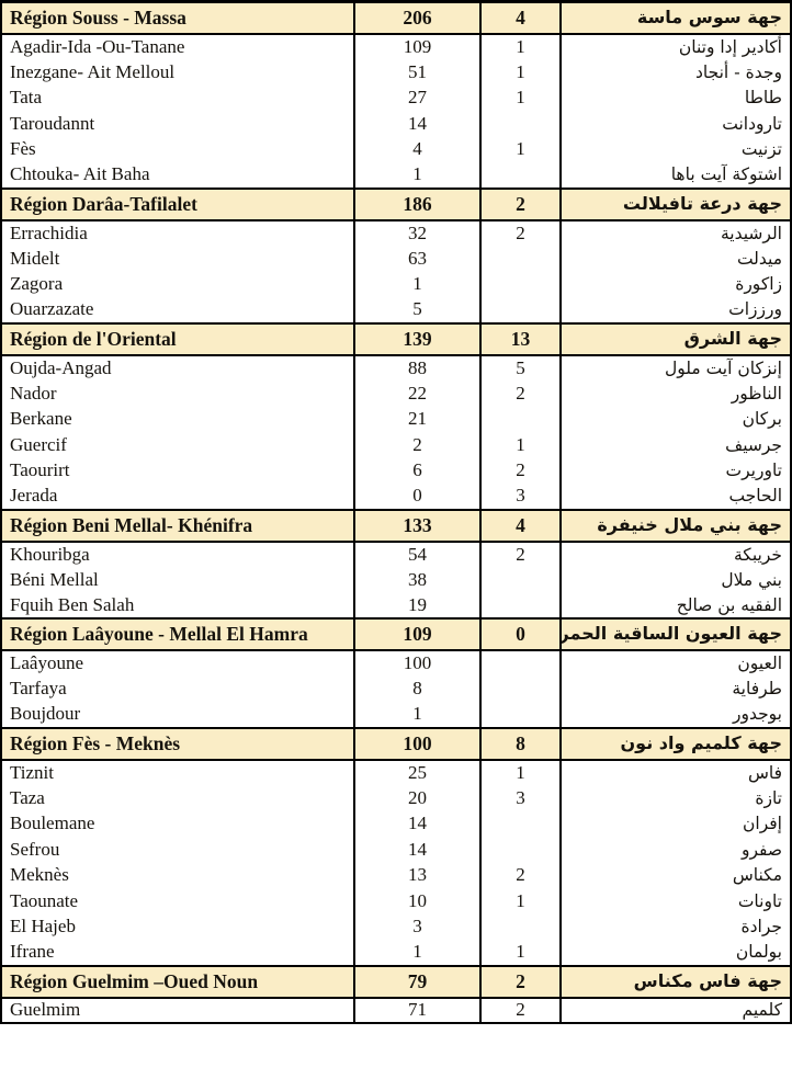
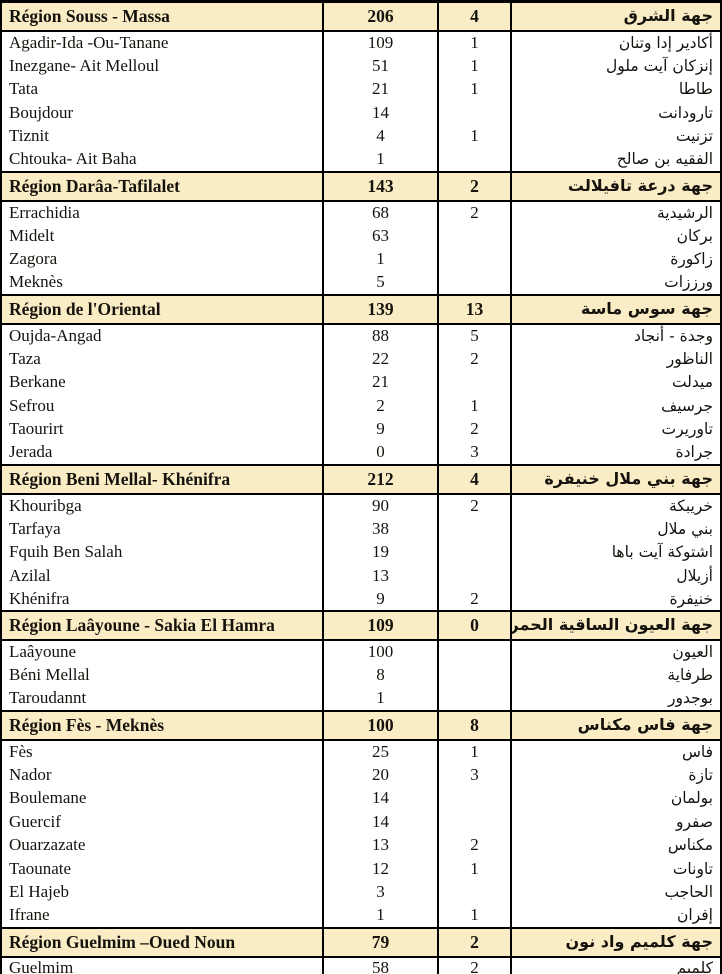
- Région Souss - Massa	206	4	جهة سوس ماسة
+ Région Souss - Massa	206	4	جهة الشرق
  Agadir-Ida -Ou-Tanane	109	1	أكادير إدا وتنان
- Inezgane- Ait Melloul	51	1	وجدة - أنجاد
+ Inezgane- Ait Melloul	51	1	إنزكان آيت ملول
- Tata	27	1	طاطا
+ Tata	21	1	طاطا
- Taroudannt	14		تارودانت
+ Boujdour	14		تارودانت
- Fès	4	1	تزنيت
+ Tiznit	4	1	تزنيت
- Chtouka- Ait Baha	1		اشتوكة آيت باها
+ Chtouka- Ait Baha	1		الفقيه بن صالح
- Région Darâa-Tafilalet	186	2	جهة درعة تافيلالت
+ Région Darâa-Tafilalet	143	2	جهة درعة تافيلالت
- Errachidia	32	2	الرشيدية
+ Errachidia	68	2	الرشيدية
- Midelt	63		ميدلت
+ Midelt	63		بركان
  Zagora	1		زاكورة
- Ouarzazate	5		ورززات
+ Meknès	5		ورززات
- Région de l'Oriental	139	13	جهة الشرق
+ Région de l'Oriental	139	13	جهة سوس ماسة
- Oujda-Angad	88	5	إنزكان آيت ملول
+ Oujda-Angad	88	5	وجدة - أنجاد
- Nador	22	2	الناظور
+ Taza	22	2	الناظور
- Berkane	21		بركان
+ Berkane	21		ميدلت
- Guercif	2	1	جرسيف
+ Sefrou	2	1	جرسيف
- Taourirt	6	2	تاوريرت
+ Taourirt	9	2	تاوريرت
- Jerada	0	3	الحاجب
+ Jerada	0	3	جرادة
- Région Beni Mellal- Khénifra	133	4	جهة بني ملال خنيفرة
+ Région Beni Mellal- Khénifra	212	4	جهة بني ملال خنيفرة
- Khouribga	54	2	خريبكة
+ Khouribga	90	2	خريبكة
- Béni Mellal	38		بني ملال
+ Tarfaya	38		بني ملال
- Fquih Ben Salah	19		الفقيه بن صالح
+ Fquih Ben Salah	19		اشتوكة آيت باها
+ Azilal	13		أزيلال
+ Khénifra	9	2	خنيفرة
- Région Laâyoune - Mellal El Hamra	109	0	جهة العيون الساقية الحمر
+ Région Laâyoune - Sakia El Hamra	109	0	جهة العيون الساقية الحمر
  Laâyoune	100		العيون
- Tarfaya	8		طرفاية
+ Béni Mellal	8		طرفاية
- Boujdour	1		بوجدور
+ Taroudannt	1		بوجدور
- Région Fès - Meknès	100	8	جهة كلميم واد نون
+ Région Fès - Meknès	100	8	جهة فاس مكناس
- Tiznit	25	1	فاس
+ Fès	25	1	فاس
- Taza	20	3	تازة
+ Nador	20	3	تازة
- Boulemane	14		إفران
+ Boulemane	14		بولمان
- Sefrou	14		صفرو
+ Guercif	14		صفرو
- Meknès	13	2	مكناس
+ Ouarzazate	13	2	مكناس
- Taounate	10	1	تاونات
+ Taounate	12	1	تاونات
- El Hajeb	3		جرادة
+ El Hajeb	3		الحاجب
- Ifrane	1	1	بولمان
+ Ifrane	1	1	إفران
- Région Guelmim –Oued Noun	79	2	جهة فاس مكناس
+ Région Guelmim –Oued Noun	79	2	جهة كلميم واد نون
- Guelmim	71	2	كلميم
+ Guelmim	58	2	كلميم
